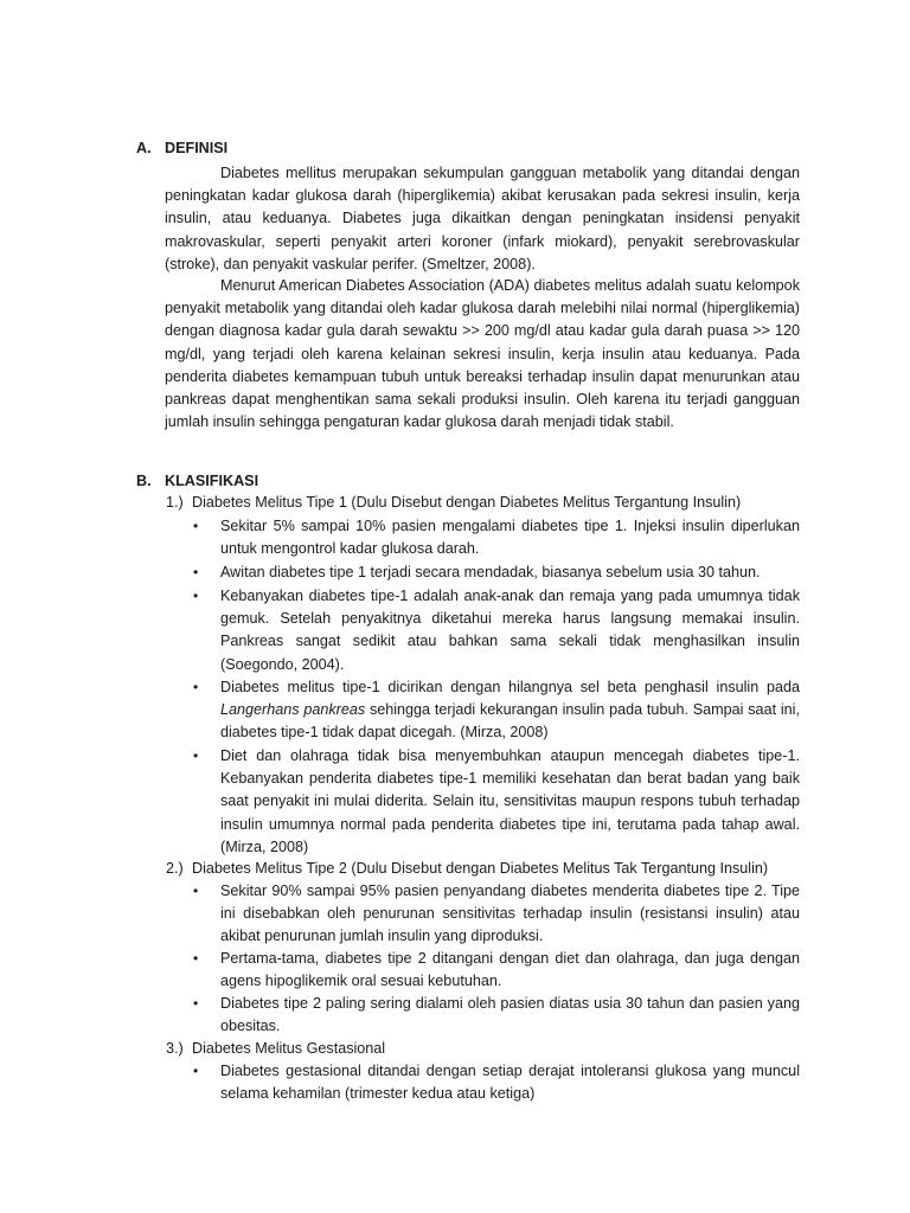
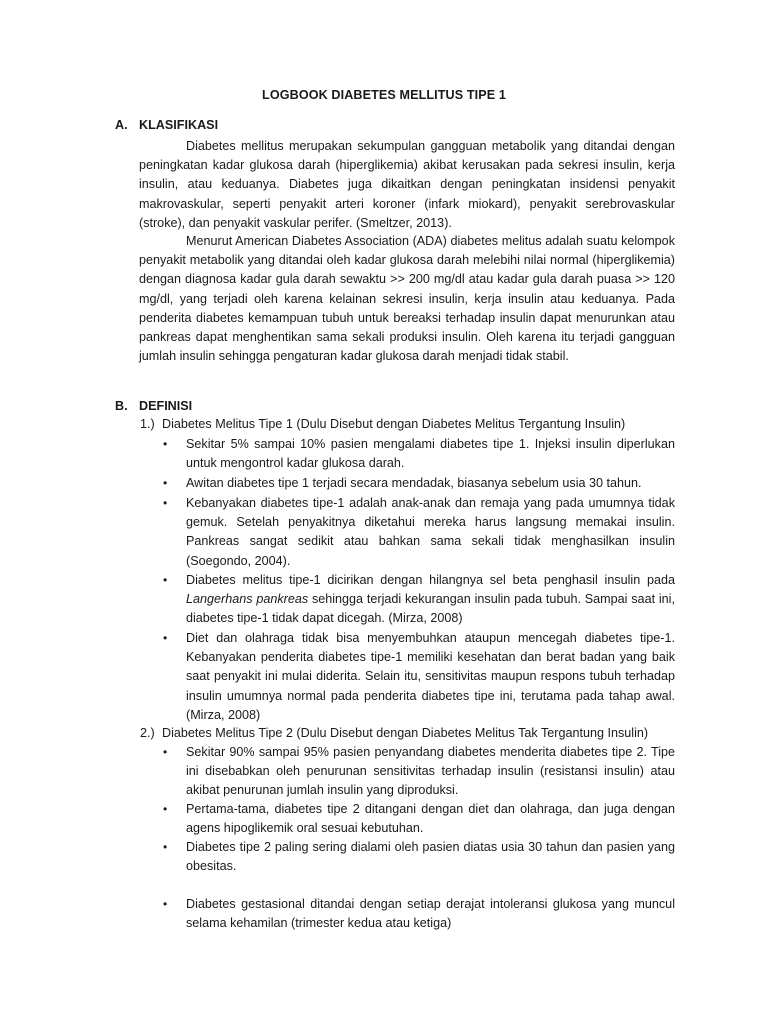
+ LOGBOOK DIABETES MELLITUS TIPE 1
- A. DEFINISI
+ A. KLASIFIKASI
- Diabetes mellitus merupakan sekumpulan gangguan metabolik yang ditandai dengan peningkatan kadar glukosa darah (hiperglikemia) akibat kerusakan pada sekresi insulin, kerja insulin, atau keduanya. Diabetes juga dikaitkan dengan peningkatan insidensi penyakit makrovaskular, seperti penyakit arteri koroner (infark miokard), penyakit serebrovaskular (stroke), dan penyakit vaskular perifer. (Smeltzer, 2008).
+ Diabetes mellitus merupakan sekumpulan gangguan metabolik yang ditandai dengan peningkatan kadar glukosa darah (hiperglikemia) akibat kerusakan pada sekresi insulin, kerja insulin, atau keduanya. Diabetes juga dikaitkan dengan peningkatan insidensi penyakit makrovaskular, seperti penyakit arteri koroner (infark miokard), penyakit serebrovaskular (stroke), dan penyakit vaskular perifer. (Smeltzer, 2013).
  Menurut American Diabetes Association (ADA) diabetes melitus adalah suatu kelompok penyakit metabolik yang ditandai oleh kadar glukosa darah melebihi nilai normal (hiperglikemia) dengan diagnosa kadar gula darah sewaktu >> 200 mg/dl atau kadar gula darah puasa >> 120 mg/dl, yang terjadi oleh karena kelainan sekresi insulin, kerja insulin atau keduanya. Pada penderita diabetes kemampuan tubuh untuk bereaksi terhadap insulin dapat menurunkan atau pankreas dapat menghentikan sama sekali produksi insulin. Oleh karena itu terjadi gangguan jumlah insulin sehingga pengaturan kadar glukosa darah menjadi tidak stabil.
- B. KLASIFIKASI
+ B. DEFINISI
  1.) Diabetes Melitus Tipe 1 (Dulu Disebut dengan Diabetes Melitus Tergantung Insulin)
  •
  Sekitar 5% sampai 10% pasien mengalami diabetes tipe 1. Injeksi insulin diperlukan untuk mengontrol kadar glukosa darah.
  •
  Awitan diabetes tipe 1 terjadi secara mendadak, biasanya sebelum usia 30 tahun.
  •
  Kebanyakan diabetes tipe-1 adalah anak-anak dan remaja yang pada umumnya tidak gemuk. Setelah penyakitnya diketahui mereka harus langsung memakai insulin. Pankreas sangat sedikit atau bahkan sama sekali tidak menghasilkan insulin (Soegondo, 2004).
  •
  Diabetes melitus tipe-1 dicirikan dengan hilangnya sel beta penghasil insulin pada Langerhans pankreas sehingga terjadi kekurangan insulin pada tubuh. Sampai saat ini, diabetes tipe-1 tidak dapat dicegah. (Mirza, 2008)
  •
  Diet dan olahraga tidak bisa menyembuhkan ataupun mencegah diabetes tipe-1. Kebanyakan penderita diabetes tipe-1 memiliki kesehatan dan berat badan yang baik saat penyakit ini mulai diderita. Selain itu, sensitivitas maupun respons tubuh terhadap insulin umumnya normal pada penderita diabetes tipe ini, terutama pada tahap awal. (Mirza, 2008)
  2.) Diabetes Melitus Tipe 2 (Dulu Disebut dengan Diabetes Melitus Tak Tergantung Insulin)
  •
  Sekitar 90% sampai 95% pasien penyandang diabetes menderita diabetes tipe 2. Tipe ini disebabkan oleh penurunan sensitivitas terhadap insulin (resistansi insulin) atau akibat penurunan jumlah insulin yang diproduksi.
  •
  Pertama-tama, diabetes tipe 2 ditangani dengan diet dan olahraga, dan juga dengan agens hipoglikemik oral sesuai kebutuhan.
  •
  Diabetes tipe 2 paling sering dialami oleh pasien diatas usia 30 tahun dan pasien yang obesitas.
- 3.) Diabetes Melitus Gestasional
  •
  Diabetes gestasional ditandai dengan setiap derajat intoleransi glukosa yang muncul selama kehamilan (trimester kedua atau ketiga)
